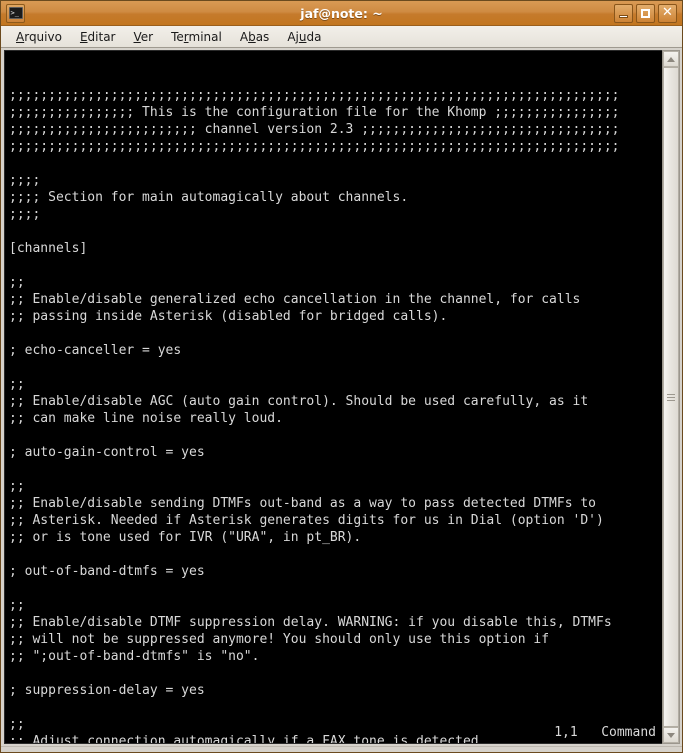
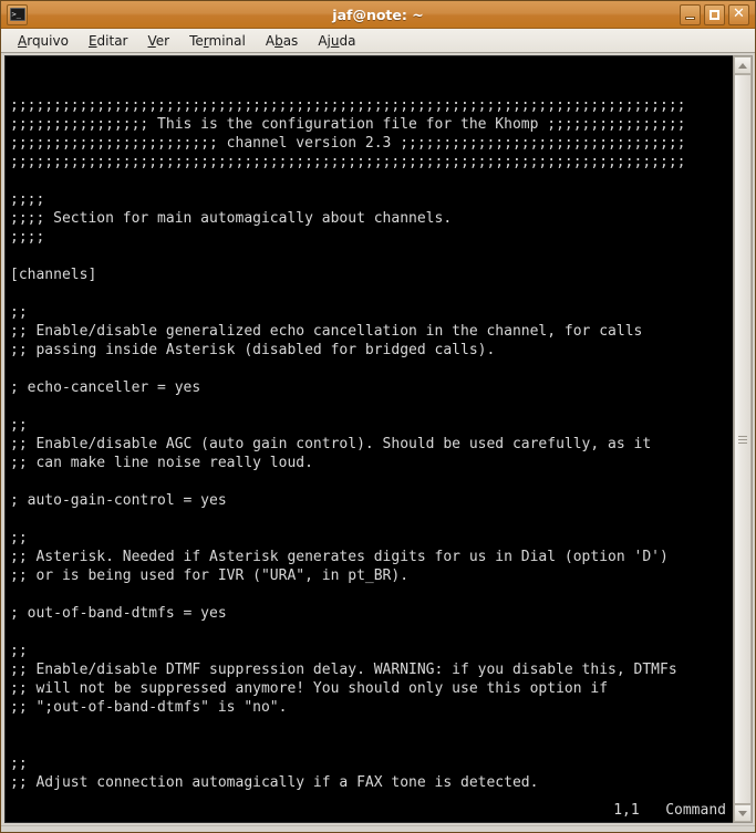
  >_
  jaf@note: ~
  ✕
  Arquivo
  Editar
  Ver
  Terminal
  Abas
  Ajuda
  ;;;;;;;;;;;;;;;;;;;;;;;;;;;;;;;;;;;;;;;;;;;;;;;;;;;;;;;;;;;;;;;;;;;;;;;;;;;;;;
  ;;;;;;;;;;;;;;;; This is the configuration file for the Khomp ;;;;;;;;;;;;;;;;
  ;;;;;;;;;;;;;;;;;;;;;;;; channel version 2.3 ;;;;;;;;;;;;;;;;;;;;;;;;;;;;;;;;;
  ;;;;;;;;;;;;;;;;;;;;;;;;;;;;;;;;;;;;;;;;;;;;;;;;;;;;;;;;;;;;;;;;;;;;;;;;;;;;;;
  ;;;;
  ;;;; Section for main automagically about channels.
  ;;;;
  [channels]
  ;;
  ;; Enable/disable generalized echo cancellation in the channel, for calls
  ;; passing inside Asterisk (disabled for bridged calls).
  ; echo-canceller = yes
  ;;
  ;; Enable/disable AGC (auto gain control). Should be used carefully, as it
  ;; can make line noise really loud.
  ; auto-gain-control = yes
  ;;
- ;; Enable/disable sending DTMFs out-band as a way to pass detected DTMFs to
  ;; Asterisk. Needed if Asterisk generates digits for us in Dial (option 'D')
- ;; or is tone used for IVR ("URA", in pt_BR).
+ ;; or is being used for IVR ("URA", in pt_BR).
  ; out-of-band-dtmfs = yes
  ;;
  ;; Enable/disable DTMF suppression delay. WARNING: if you disable this, DTMFs
  ;; will not be suppressed anymore! You should only use this option if
  ;; ";out-of-band-dtmfs" is "no".
- ; suppression-delay = yes
  ;;
  ;; Adjust connection automagically if a FAX tone is detected.
  1,1 Command
